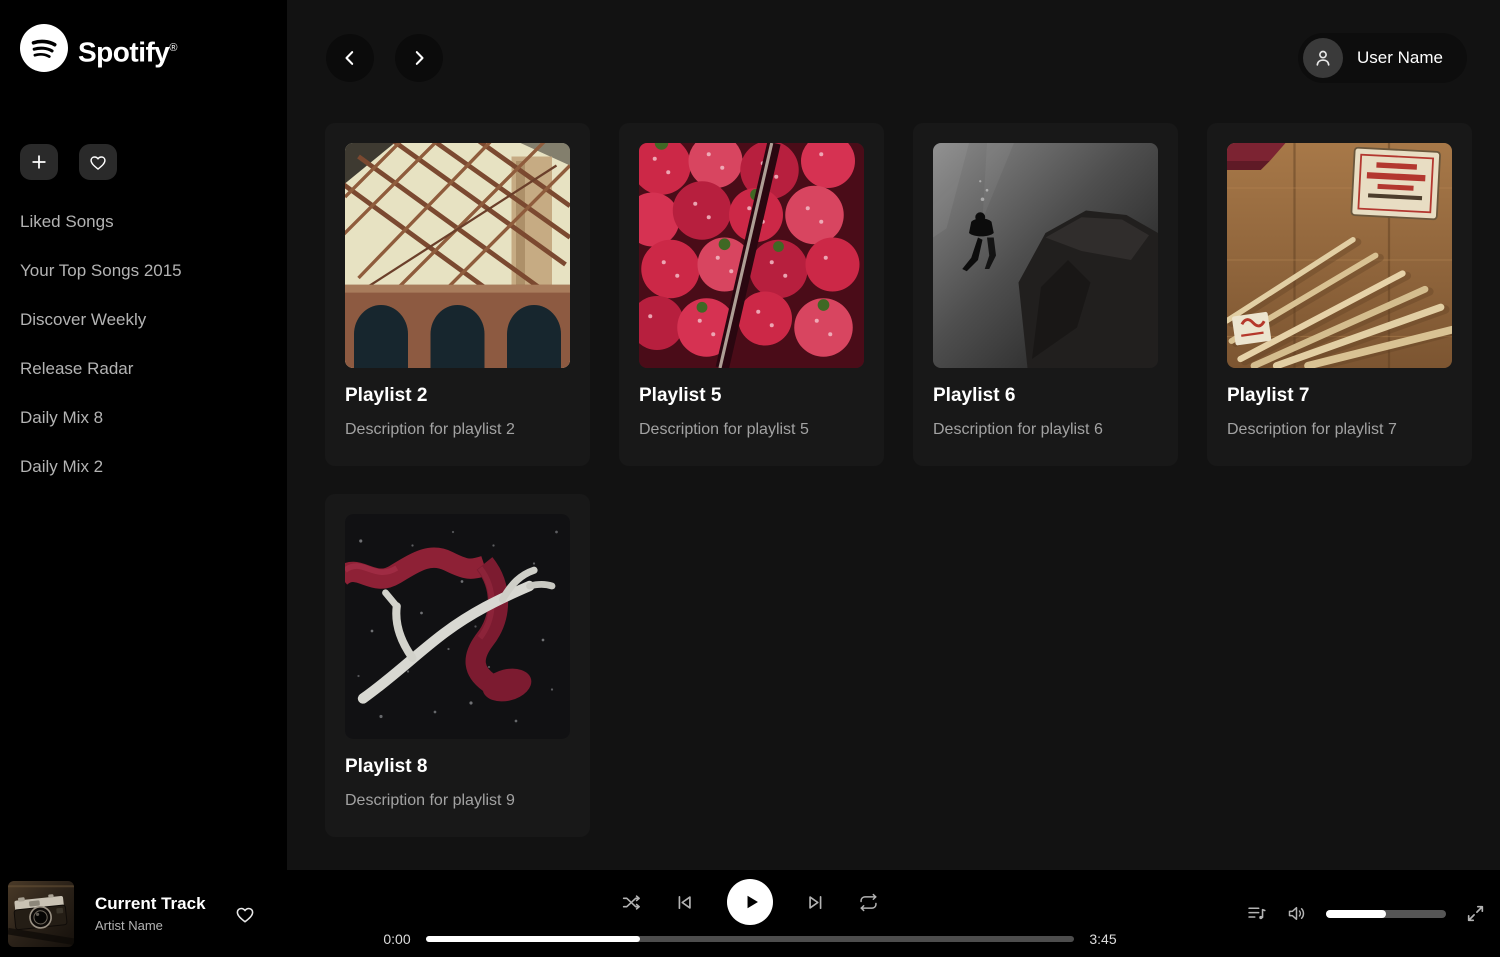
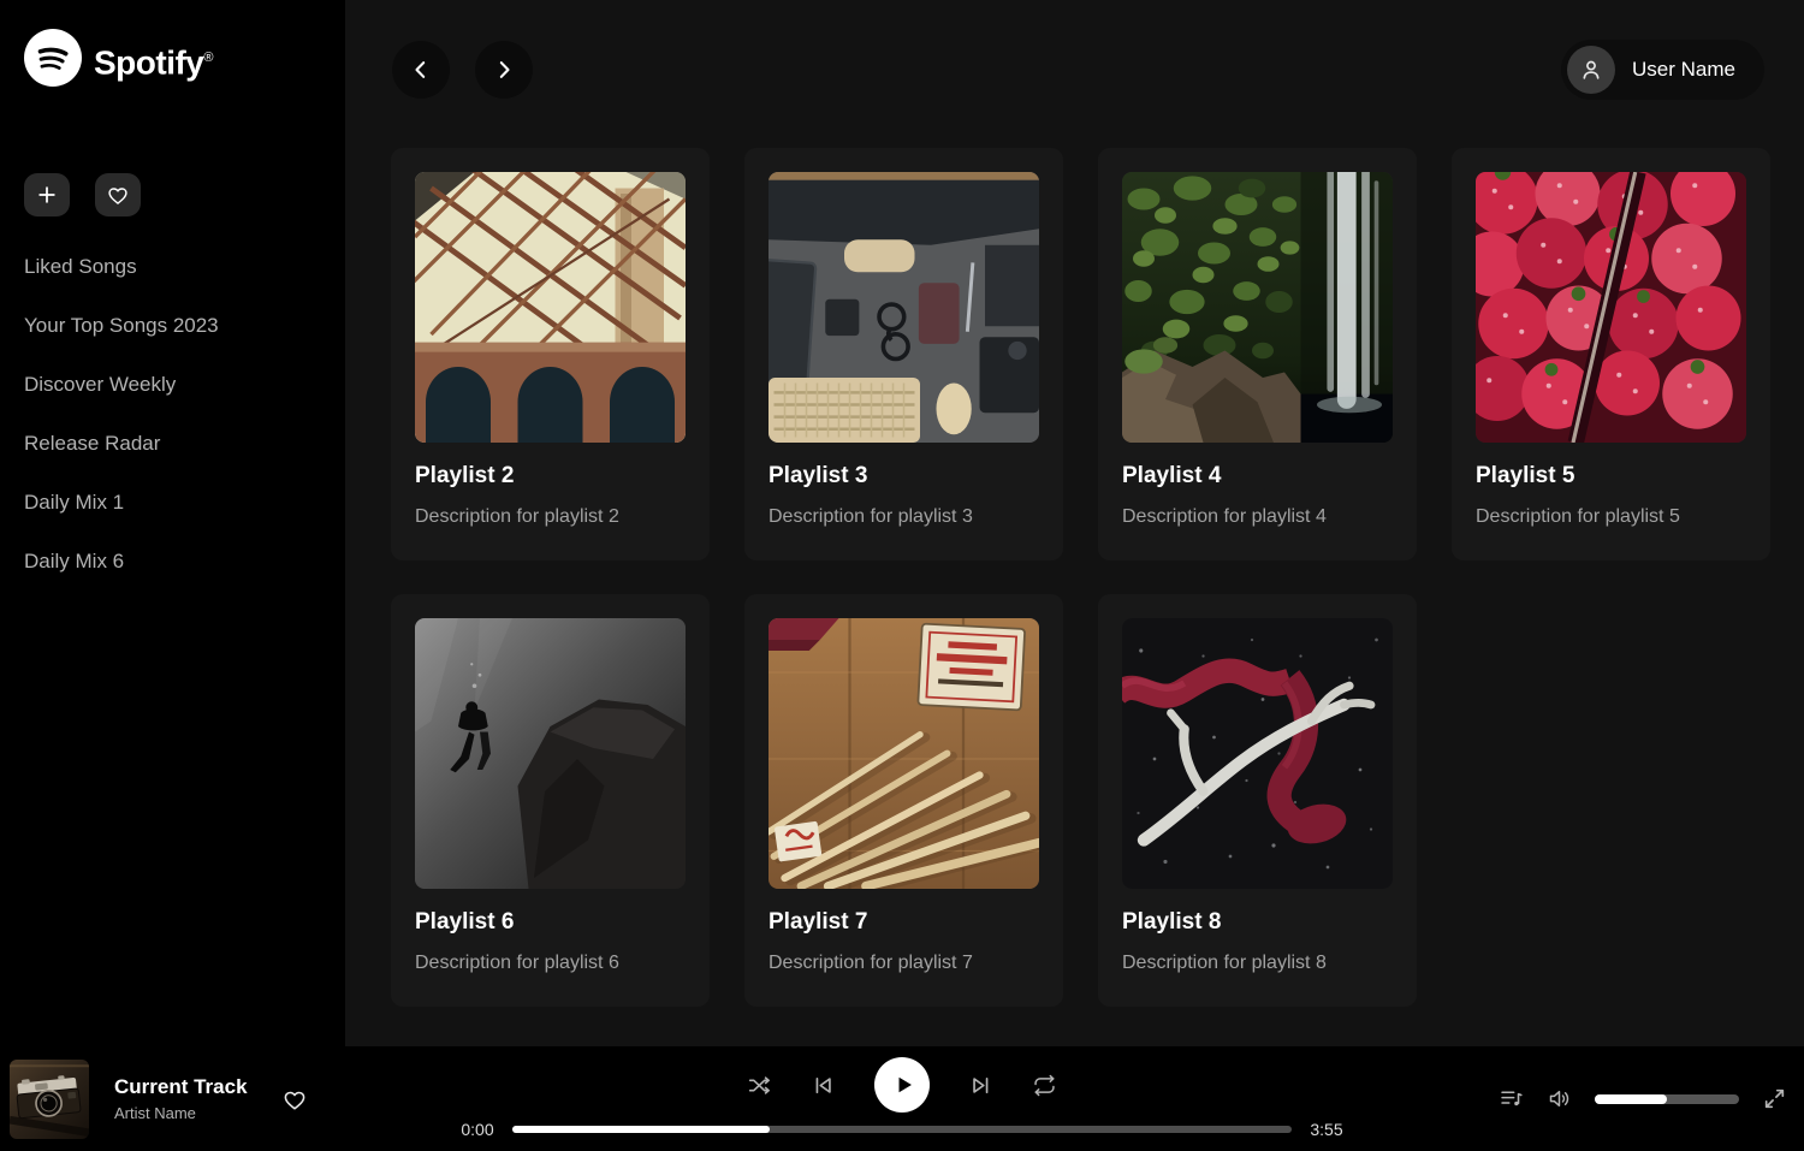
  Spotify®
  Liked Songs
- Your Top Songs 2015
+ Your Top Songs 2023
  Discover Weekly
  Release Radar
- Daily Mix 8
+ Daily Mix 1
- Daily Mix 2
+ Daily Mix 6
  User Name
  Playlist 2
  Description for playlist 2
+ Playlist 3
+ Description for playlist 3
+ Playlist 4
+ Description for playlist 4
  Playlist 5
  Description for playlist 5
  Playlist 6
  Description for playlist 6
  Playlist 7
  Description for playlist 7
  Playlist 8
- Description for playlist 9
+ Description for playlist 8
  Current Track
  Artist Name
  0:00
- 3:45
+ 3:55
